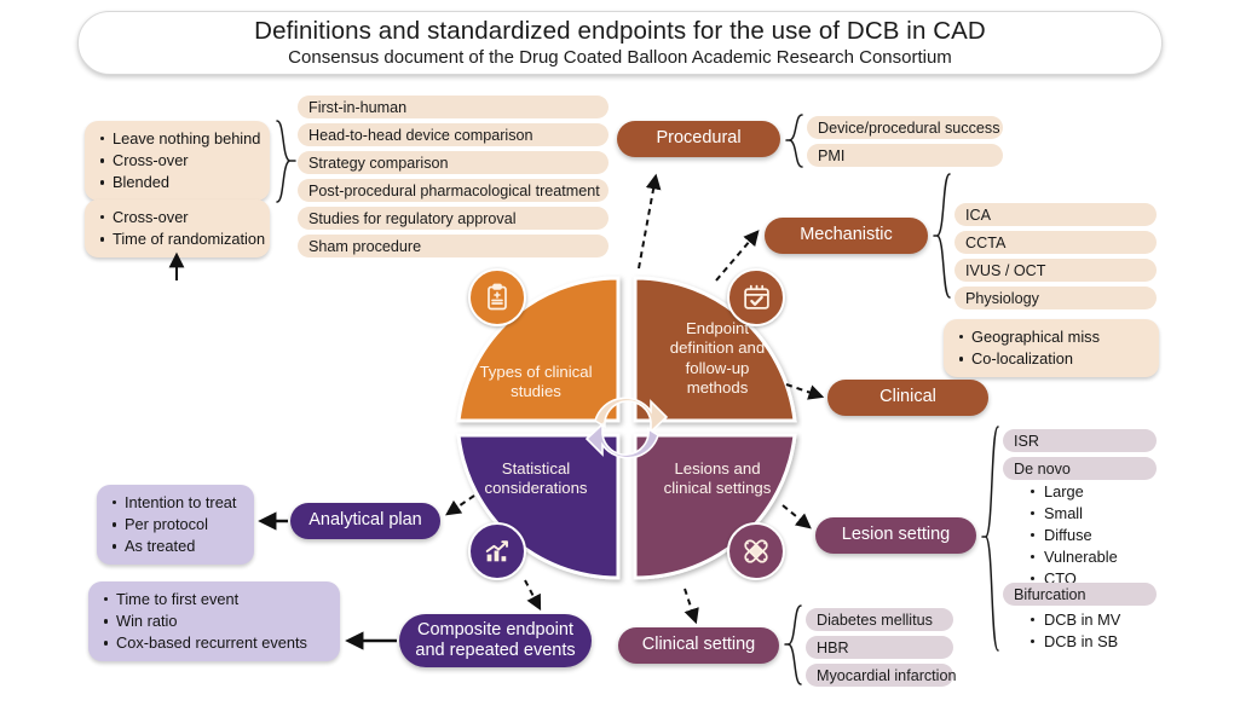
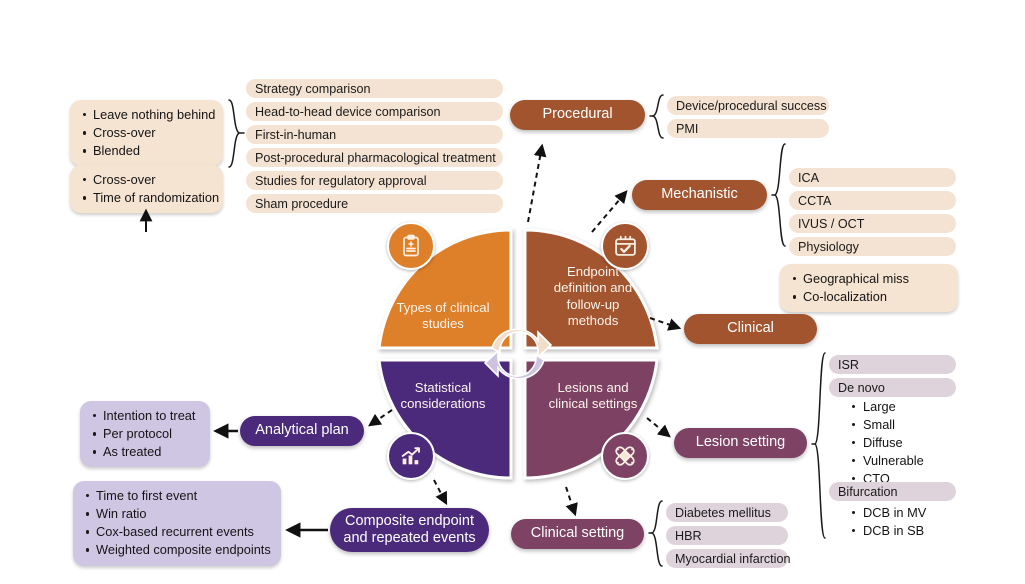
- Definitions and standardized endpoints for the use of DCB in CAD
- Consensus document of the Drug Coated Balloon Academic Research Consortium
- First-in-human
+ Strategy comparison
  Head-to-head device comparison
- Strategy comparison
+ First-in-human
  Post-procedural pharmacological treatment
  Studies for regulatory approval
  Sham procedure
  Leave nothing behind
  Cross-over
  Blended
  Cross-over
  Time of randomization
  Procedural
  Device/procedural success
  PMI
  Mechanistic
  ICA
  CCTA
  IVUS / OCT
  Physiology
  Geographical miss
  Co-localization
  Clinical
  Lesion setting
  ISR
  De novo
  Large
  Small
  Diffuse
  Vulnerable
  CTO
  Bifurcation
  DCB in MV
  DCB in SB
  Clinical setting
  Diabetes mellitus
  HBR
  Myocardial infarction
  Analytical plan
  Intention to treat
  Per protocol
  As treated
  Composite endpoint
  and repeated events
  Time to first event
  Win ratio
  Cox-based recurrent events
+ Weighted composite endpoints
  Types of clinical
  studies
  Endpoint
  definition and
  follow-up
  methods
  Statistical
  considerations
  Lesions and
  clinical settings
